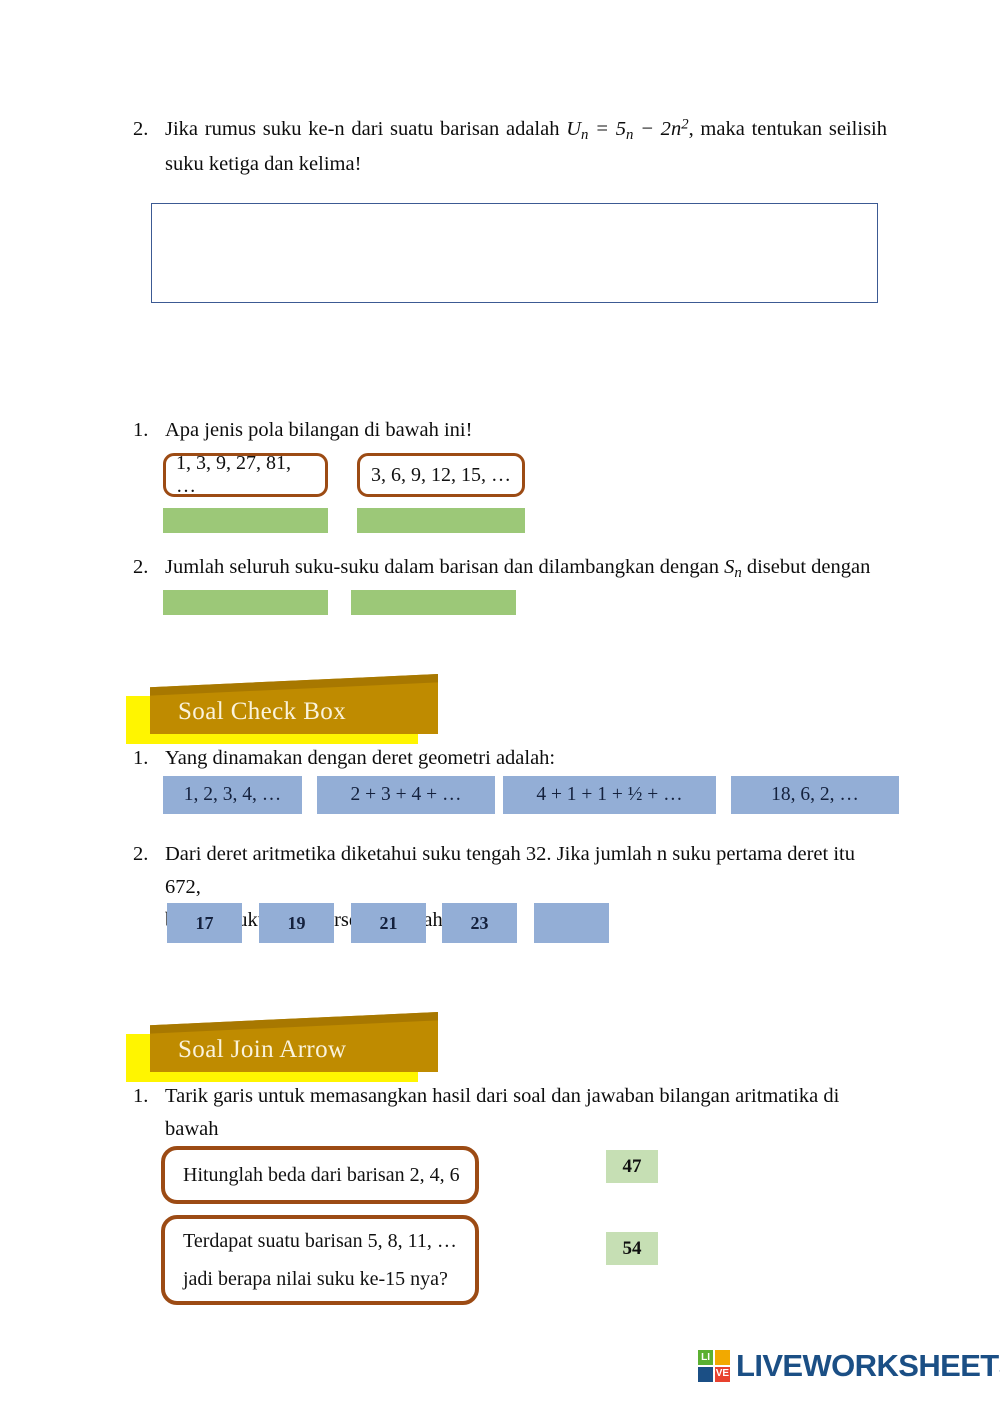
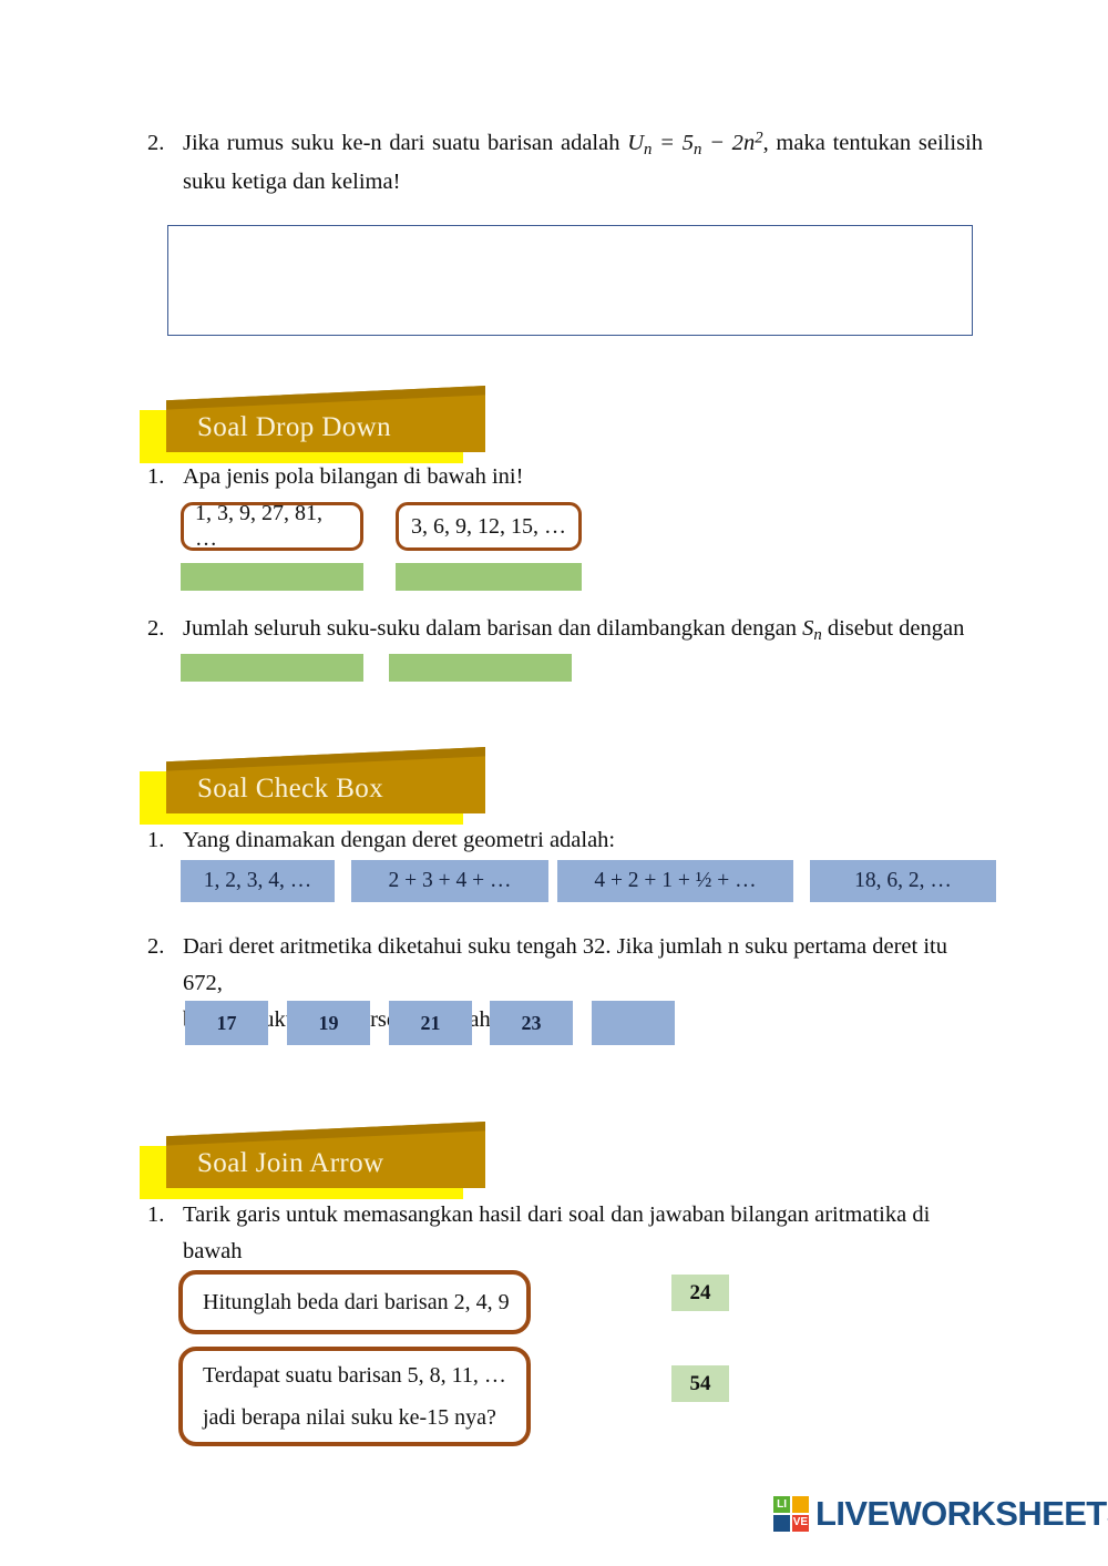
  2.
  Jika rumus suku ke-n dari suatu barisan adalah Un = 5n − 2n2, maka tentukan seilisih
  suku ketiga dan kelima!
+ Soal Drop Down
  1.
  Apa jenis pola bilangan di bawah ini!
  1, 3, 9, 27, 81, …
  3, 6, 9, 12, 15, …
  2.
  Jumlah seluruh suku-suku dalam barisan dan dilambangkan dengan Sn disebut dengan
  Soal Check Box
  1.
  Yang dinamakan dengan deret geometri adalah:
  1, 2, 3, 4, …
  2 + 3 + 4 + …
- 4 + 1 + 1 + ½ + …
+ 4 + 2 + 1 + ½ + …
  18, 6, 2, …
  2.
  Dari deret aritmetika diketahui suku tengah 32. Jika jumlah n suku pertama deret itu 672,
  17
  19
  21
  23
  Soal Join Arrow
  1.
  Tarik garis untuk memasangkan hasil dari soal dan jawaban bilangan aritmatika di bawah
- Hitunglah beda dari barisan 2, 4, 6
+ Hitunglah beda dari barisan 2, 4, 9
  Terdapat suatu barisan 5, 8, 11, …
  jadi berapa nilai suku ke-15 nya?
- 47
+ 24
  54
  LI
  VE
  LIVEWORKSHEET
